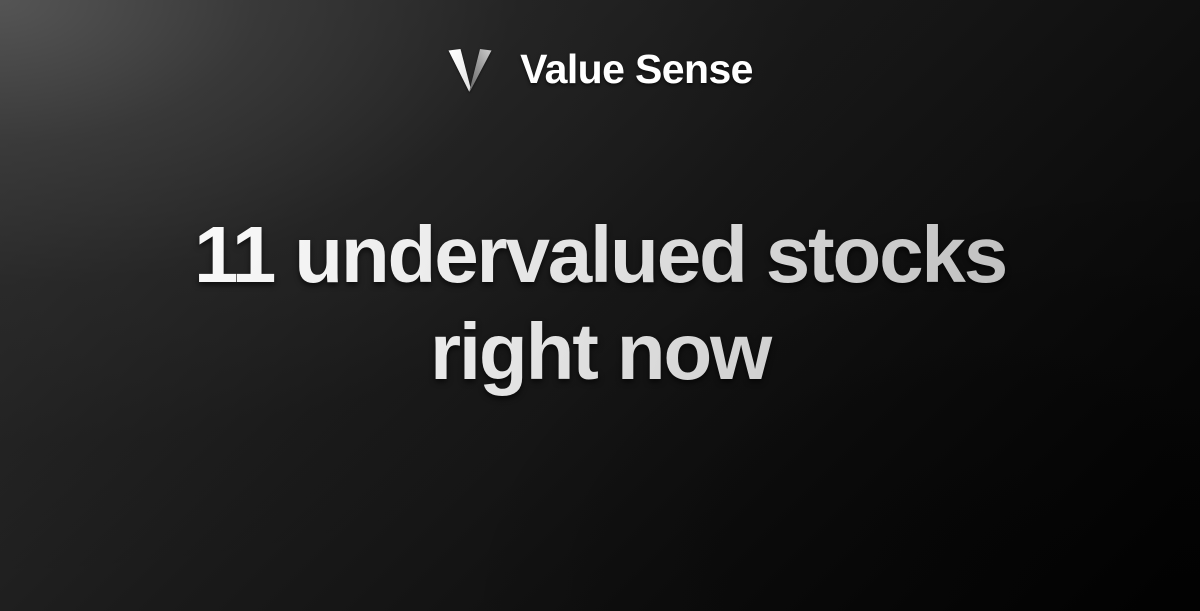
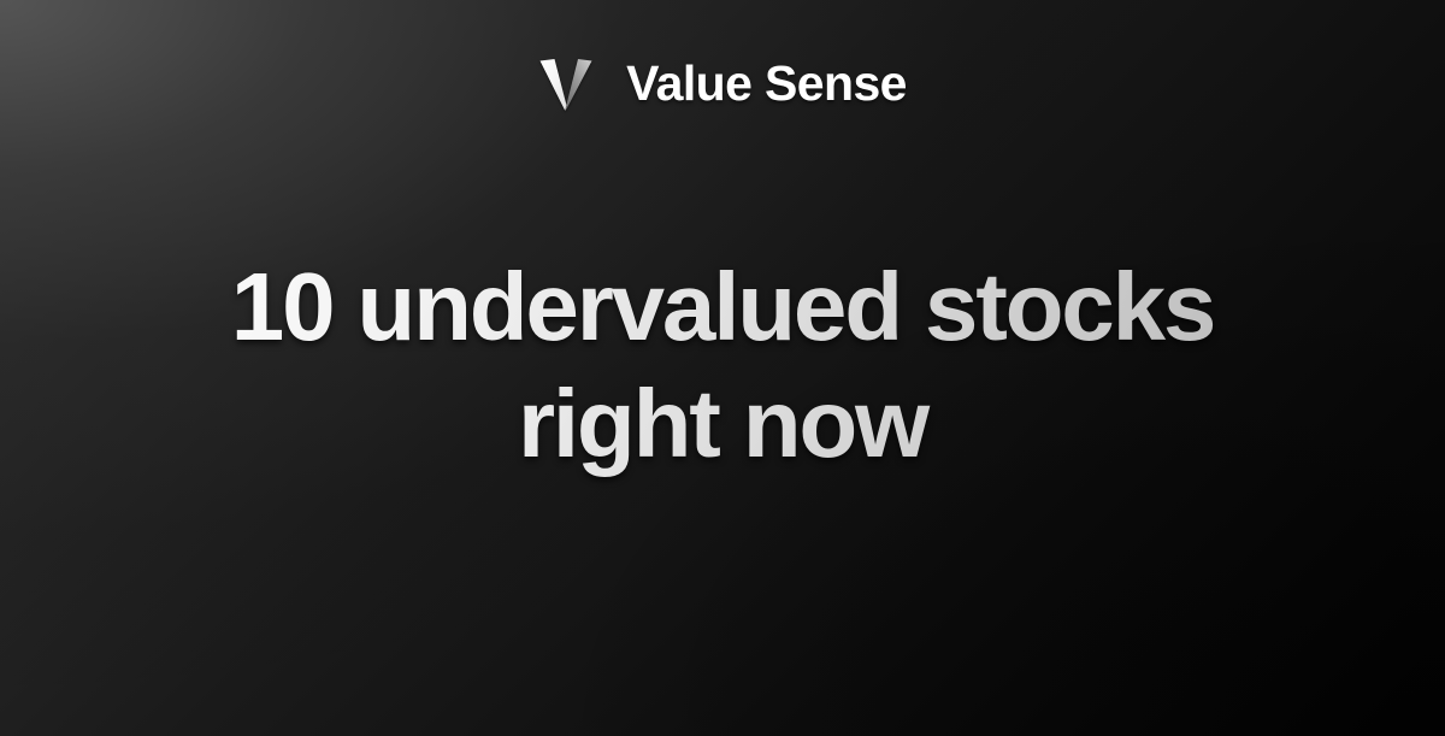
  Value Sense
- 11 undervalued stocks
+ 10 undervalued stocks
  right now
